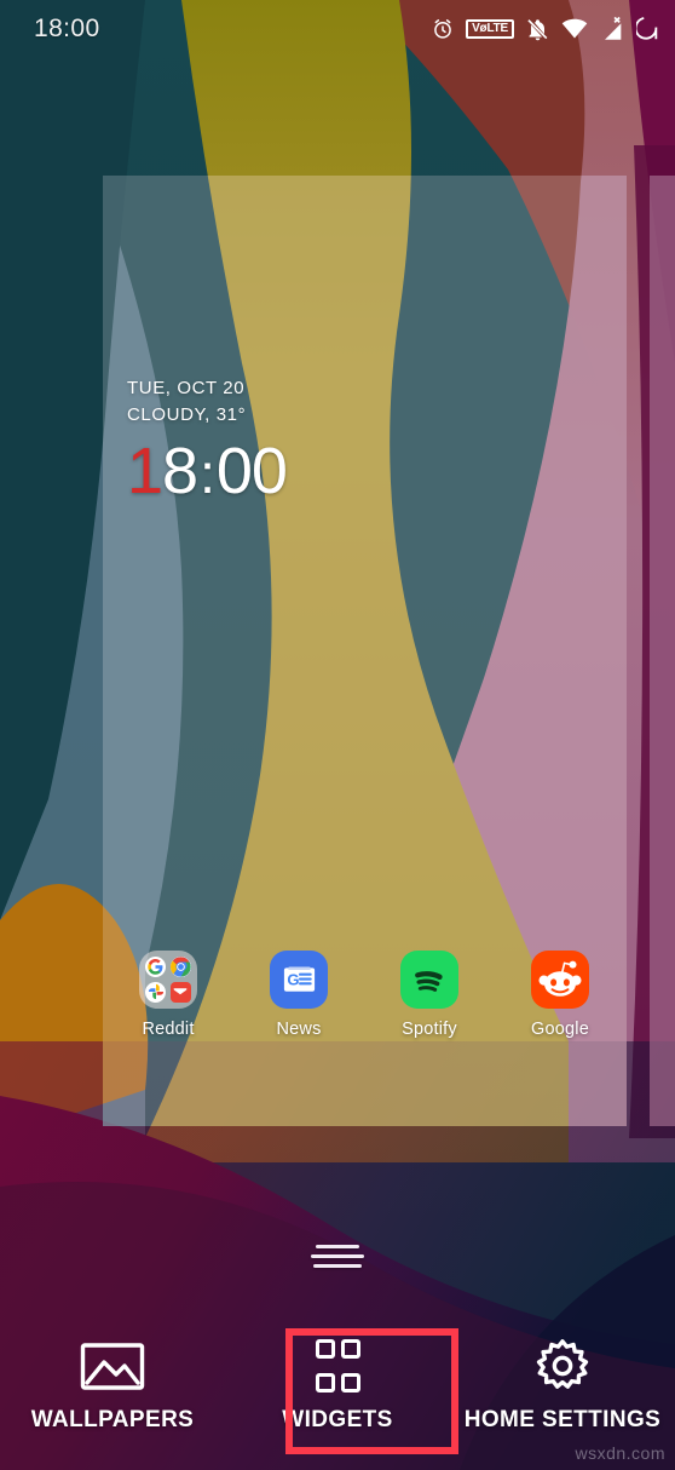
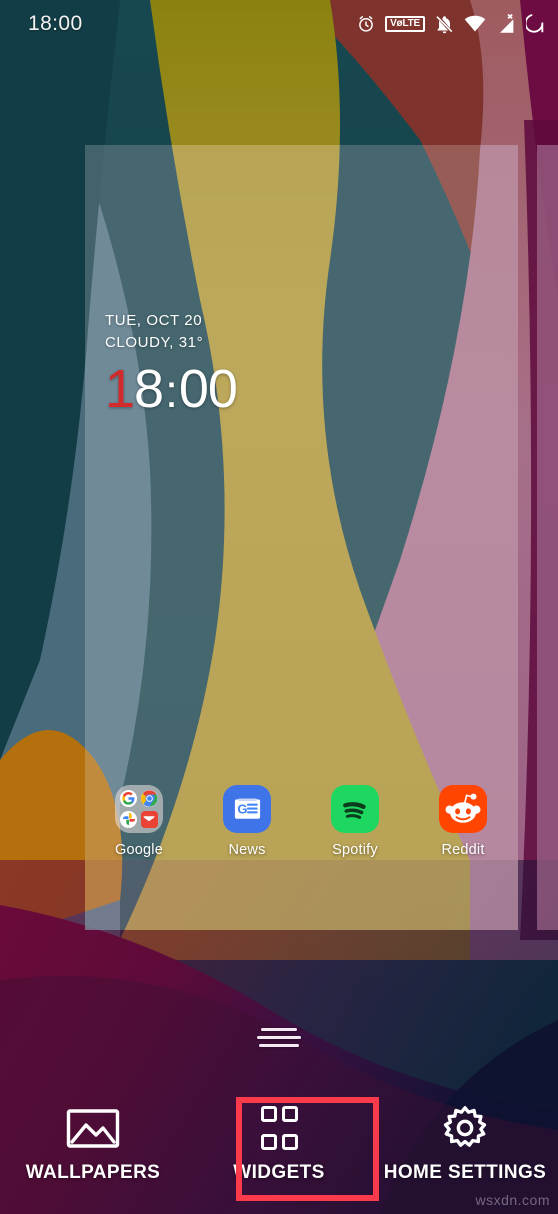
  18:00
  VøLTE
  TUE, OCT 20
  CLOUDY, 31°
  1
  8
  :
  00
- Reddit
+ Google
  G
  News
  Spotify
- Google
+ Reddit
  WALLPAPERS
  WIDGETS
  HOME SETTINGS
  wsxdn.com
